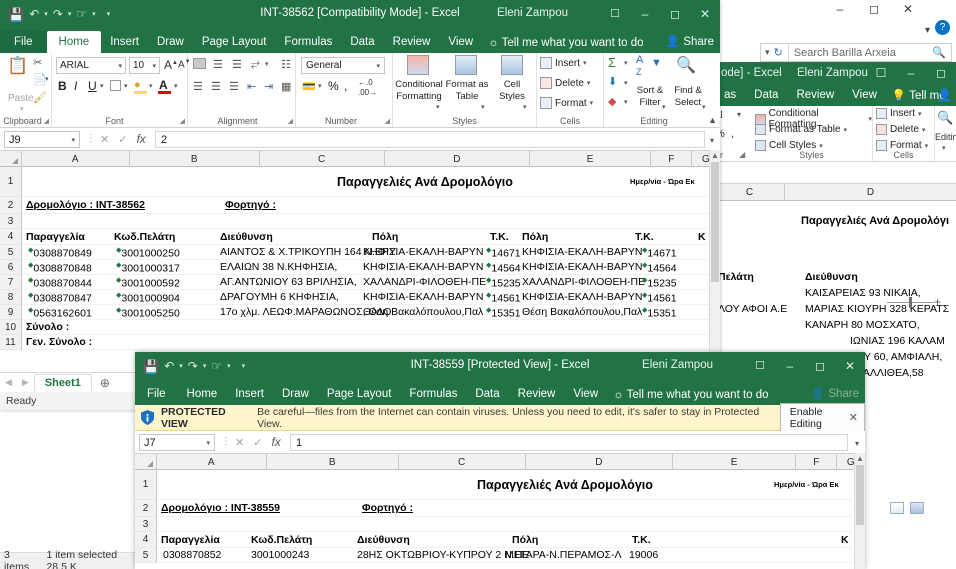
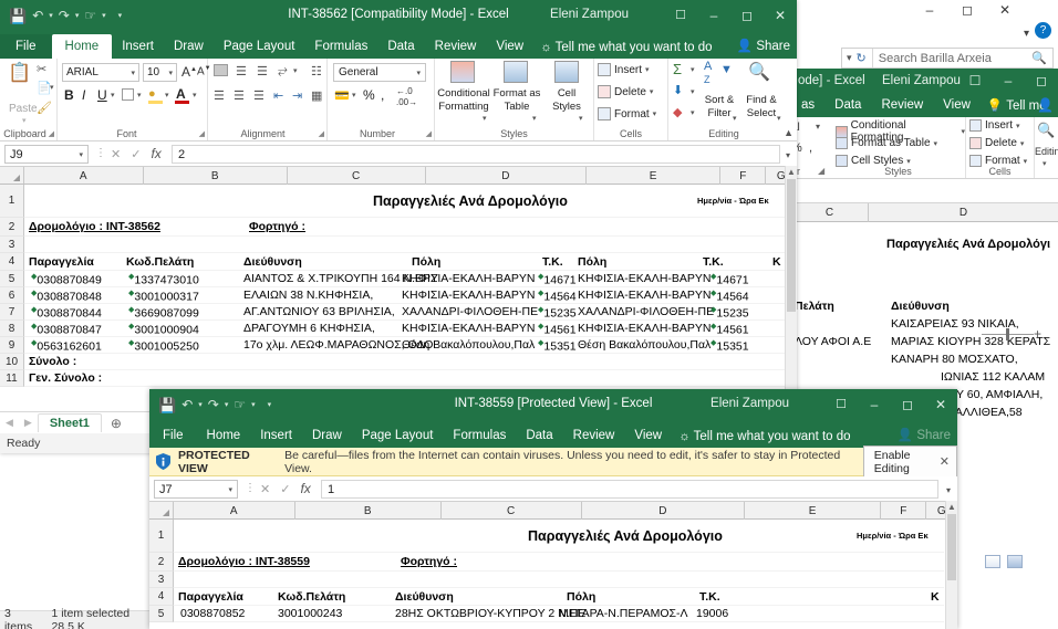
  –
  ◻
  ✕
  ▾
  ?
  ▾
  ↻
  Search Barilla Arxeia
  🔍
  ode] - Excel
  Eleni Zampou
  ☐
  –
  ◻
  as
  Data
  Review
  View
  💡 Tell me
  👤
  ▾
  ,
  ◢
  Conditional Formatting
  Format as Table
  Cell Styles
  Styles
  Insert
  Delete
  Format
  Cells
  🔍
  Editin
  C
  D
  Παραγγελιές Ανά Δρομολόγι
  Πελάτη
  Διεύθυνση
  ΚΑΙΣΑΡΕΙΑΣ 93 ΝΙΚΑΙΑ,
  ΛΟΥ ΑΦΟΙ Α.Ε
  ΜΑΡΙΑΣ ΚΙΟΥΡΗ 328 ΚΕΡΑΤΣ
  ΚΑΝΑΡΗ 80 ΜΟΣΧΑΤΟ,
- ΙΩΝΙΑΣ 196 ΚΑΛΑΜ
+ ΙΩΝΙΑΣ 112 ΚΑΛΑΜ
  Υ 60, ΑΜΦΙΑΛΗ,
  ΑΛΛΙΘΕΑ,58
  +
  3 items
  1 item selected 28.5 K
  💾
  ↶
  ↷
  ☞
  INT-38562 [Compatibility Mode] - Excel
  Eleni Zampou
  ☐
  –
  ◻
  ✕
  File
  Home
  Insert
  Draw
  Page Layout
  Formulas
  Data
  Review
  View
  ☼ Tell me what you want to do
  👤 Share
  📋
  Paste
  ✂
  📄
  🖌
  Clipboard
  ARIAL
  10
  B
  I
  U
  ●
  A
  Font
  ☰
  ☰
  ⥂
  ☰
  ☰
  ☰
  ⇤
  ⇥
  ☷
  ▦
  Alignment
  General
  💳
  %
  ,
  ←.0
  .00→
  Number
  Conditional Formatting
  Format as Table
  Cell Styles
  Styles
  Insert
  Delete
  Format
  Cells
  Σ
  ⬇
  ◆
  A
  Z
  ▼
  Sort & Filter
  🔍
  Find & Select
  Editing
  ▲
  J9
  ⋮
  ✕
  ✓
  fx
  2
  ▾
  A
  B
  C
  D
  E
  F
  G
  1
  Παραγγελιές Ανά Δρομολόγιο
  Ημερ/νία - Ώρα Εκ
  2
  Δρομολόγιο : INT-38562
  Φορτηγό :
  3
  4
  Παραγγελία
  Κωδ.Πελάτη
  Διεύθυνση
  Πόλη
  Τ.Κ.
  Πόλη
  Τ.Κ.
  Κ
  5
  0308870849
- 3001000250
+ 1337473010
  ΑΙΑΝΤΟΣ & Χ.ΤΡΙΚΟΥΠΗ 164 Ν.ΕΡΥ
  ΚΗΦΙΣΙΑ-ΕΚΑΛΗ-ΒΑΡΥΝ
  14671
  ΚΗΦΙΣΙΑ-ΕΚΑΛΗ-ΒΑΡΥΝ
  14671
  6
  0308870848
  3001000317
  ΕΛΑΙΩΝ 38 Ν.ΚΗΦΗΣΙΑ,
  ΚΗΦΙΣΙΑ-ΕΚΑΛΗ-ΒΑΡΥΝ
  14564
  ΚΗΦΙΣΙΑ-ΕΚΑΛΗ-ΒΑΡΥΝ
  14564
  7
  0308870844
- 3001000592
+ 3669087099
  ΑΓ.ΑΝΤΩΝΙΟΥ 63 ΒΡΙΛΗΣΙΑ,
  ΧΑΛΑΝΔΡΙ-ΦΙΛΟΘΕΗ-ΠΕ
  15235
  ΧΑΛΑΝΔΡΙ-ΦΙΛΟΘΕΗ-ΠΕ
  15235
  8
  0308870847
  3001000904
  ΔΡΑΓΟΥΜΗ 6 ΚΗΦΗΣΙΑ,
  ΚΗΦΙΣΙΑ-ΕΚΑΛΗ-ΒΑΡΥΝ
  14561
  ΚΗΦΙΣΙΑ-ΕΚΑΛΗ-ΒΑΡΥΝ
  14561
  9
  0563162601
  3001005250
  17ο χλμ. ΛΕΩΦ.ΜΑΡΑΘΩΝΟΣ, ΟΔΟ
  Θέση Βακαλόπουλου,Παλ
  15351
  Θέση Βακαλόπουλου,Παλ
  15351
  10
  Σύνολο :
  11
  Γεν. Σύνολο :
  ▲
  ◀
  ▶
  Sheet1
  ⊕
  Ready
  💾
  ↶
  ↷
  ☞
  INT-38559 [Protected View] - Excel
  Eleni Zampou
  ☐
  –
  ◻
  ✕
  File
  Home
  Insert
  Draw
  Page Layout
  Formulas
  Data
  Review
  View
  ☼ Tell me what you want to do
  👤 Share
  PROTECTED VIEW
  Be careful—files from the Internet can contain viruses. Unless you need to edit, it's safer to stay in Protected View.
  Enable Editing
  ✕
  J7
  ⋮
  ✕
  ✓
  fx
  1
  ▾
  A
  B
  C
  D
  E
  F
  G
  1
  Παραγγελιές Ανά Δρομολόγιο
  Ημερ/νία - Ώρα Εκ
  2
  Δρομολόγιο : INT-38559
  Φορτηγό :
  3
  4
  Παραγγελία
  Κωδ.Πελάτη
  Διεύθυνση
  Πόλη
  Τ.Κ.
  Κ
  5
  0308870852
  3001000243
  28ΗΣ ΟΚΤΩΒΡΙΟΥ-ΚΥΠΡΟΥ 2 Ν.ΠΕ
  ΜΕΓΑΡΑ-Ν.ΠΕΡΑΜΟΣ-Λ
  19006
  ▲
